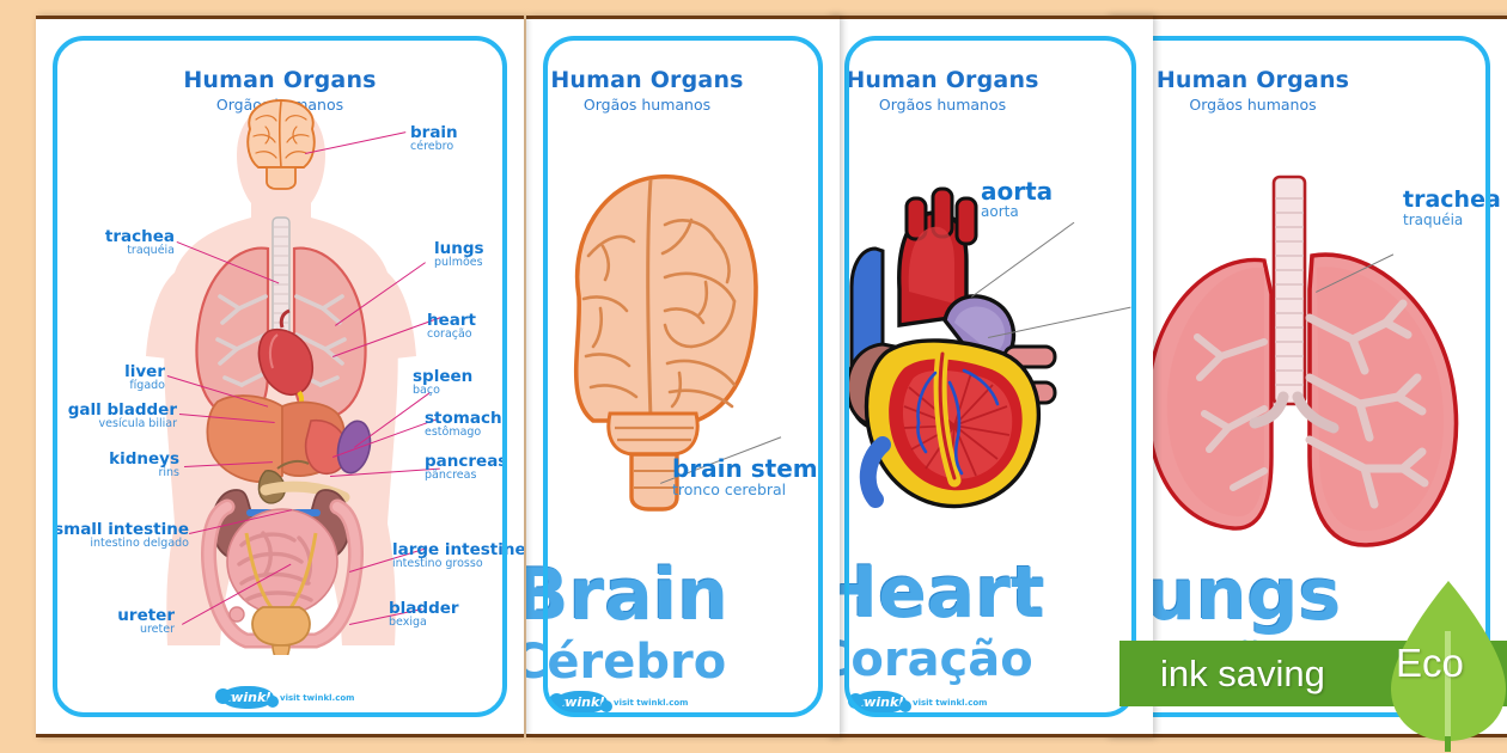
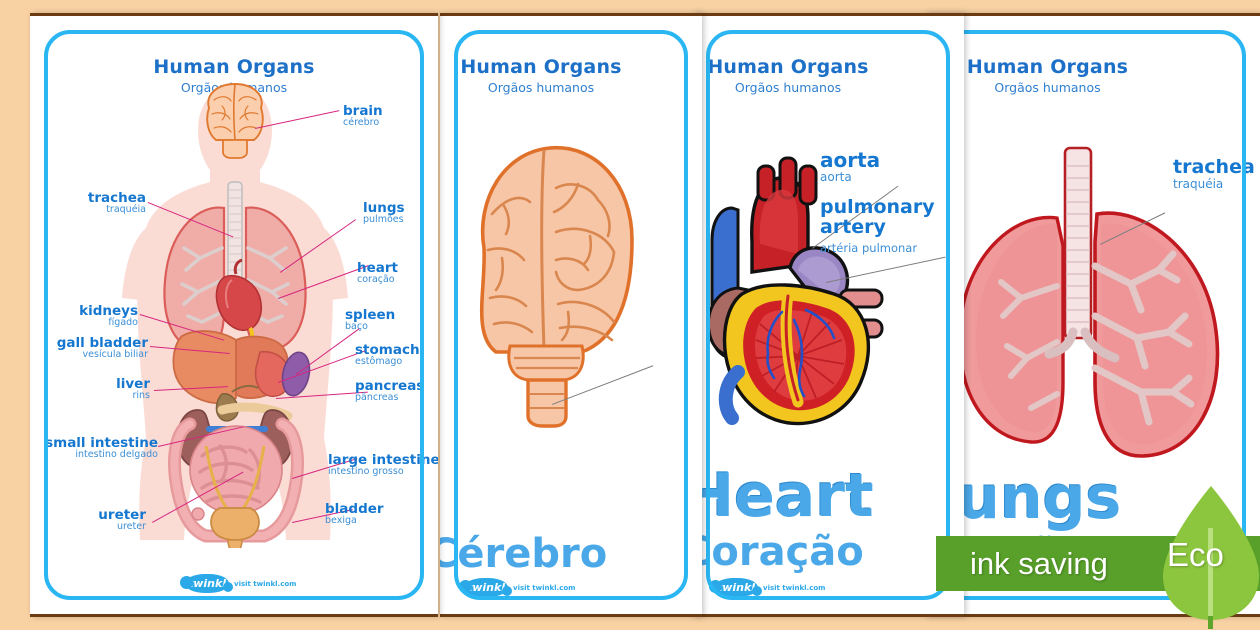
  Human Organs
  Orgãos humanos
  trachea
  traquéia
  ungs
  Human Organs
  Orgãos humanos
  aorta
  aorta
+ pulmonary artery
+ artéria pulmonar
  Heart
  oração
  twinkl
  visit twinkl.com
  Human Organs
  Orgãos humanos
- brain stem
- tronco cerebral
- Brain
  Cérebro
  twinkl
  visit twinkl.com
  Human Organs
  brain
  cérebro
  lungs
  pulmões
  heart
  coração
  spleen
  baço
  stomach
  estômago
  pancreas
  pâncreas
  large intestine
  intestino grosso
  bladder
  bexiga
  trachea
  traquéia
- liver
+ kidneys
  fígado
  gall bladder
  vesícula biliar
- kidneys
+ liver
  rins
  small intestine
  intestino delgado
  ureter
  ureter
  twinkl
  visit twinkl.com
  ink saving
  Eco
